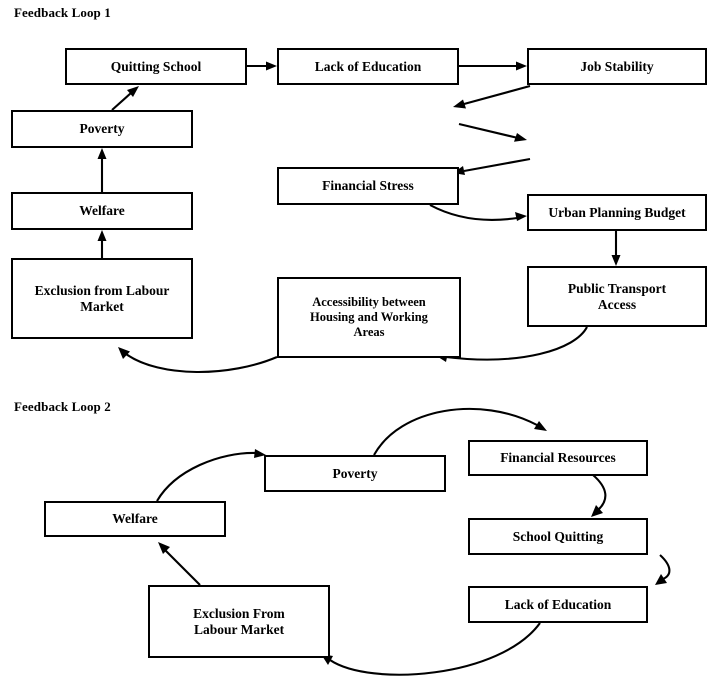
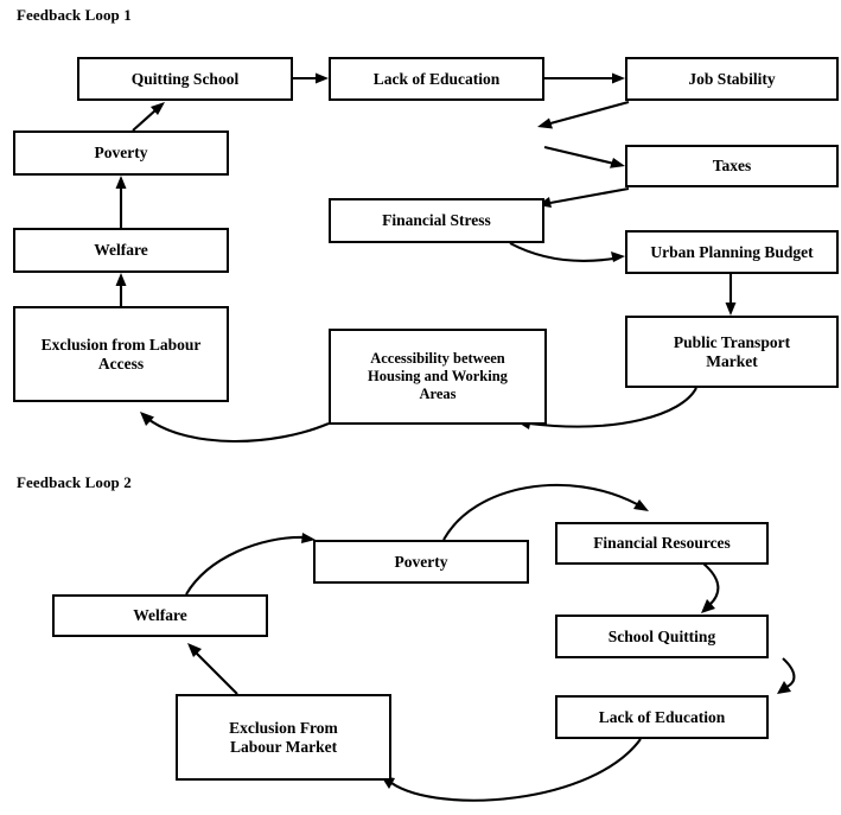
  Feedback Loop 1
  Quitting School
  Lack of Education
  Job Stability
  Poverty
+ Taxes
  Welfare
  Financial Stress
  Urban Planning Budget
  Exclusion from Labour
- Market
+ Access
  Accessibility between
  Housing and Working
  Areas
  Public Transport
- Access
+ Market
  Feedback Loop 2
  Poverty
  Financial Resources
  Welfare
  School Quitting
  Lack of Education
  Exclusion From
  Labour Market
